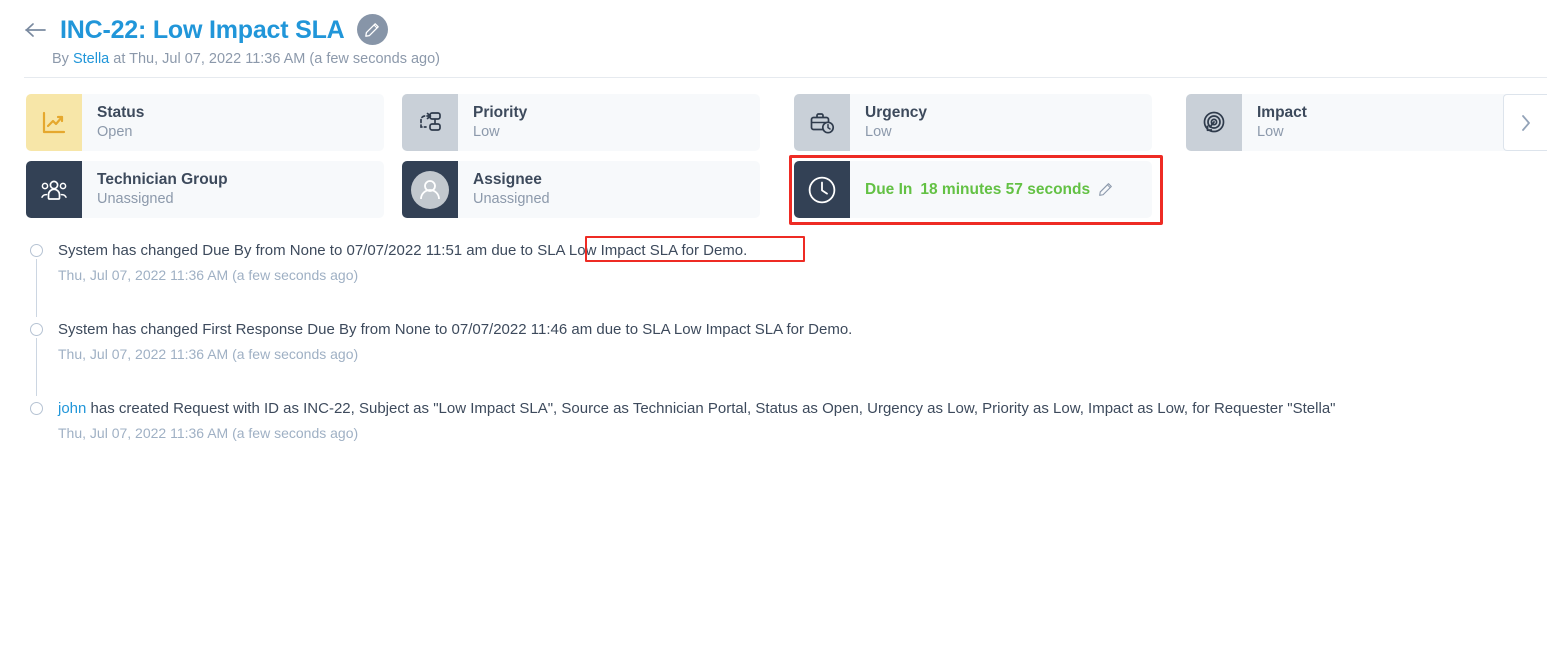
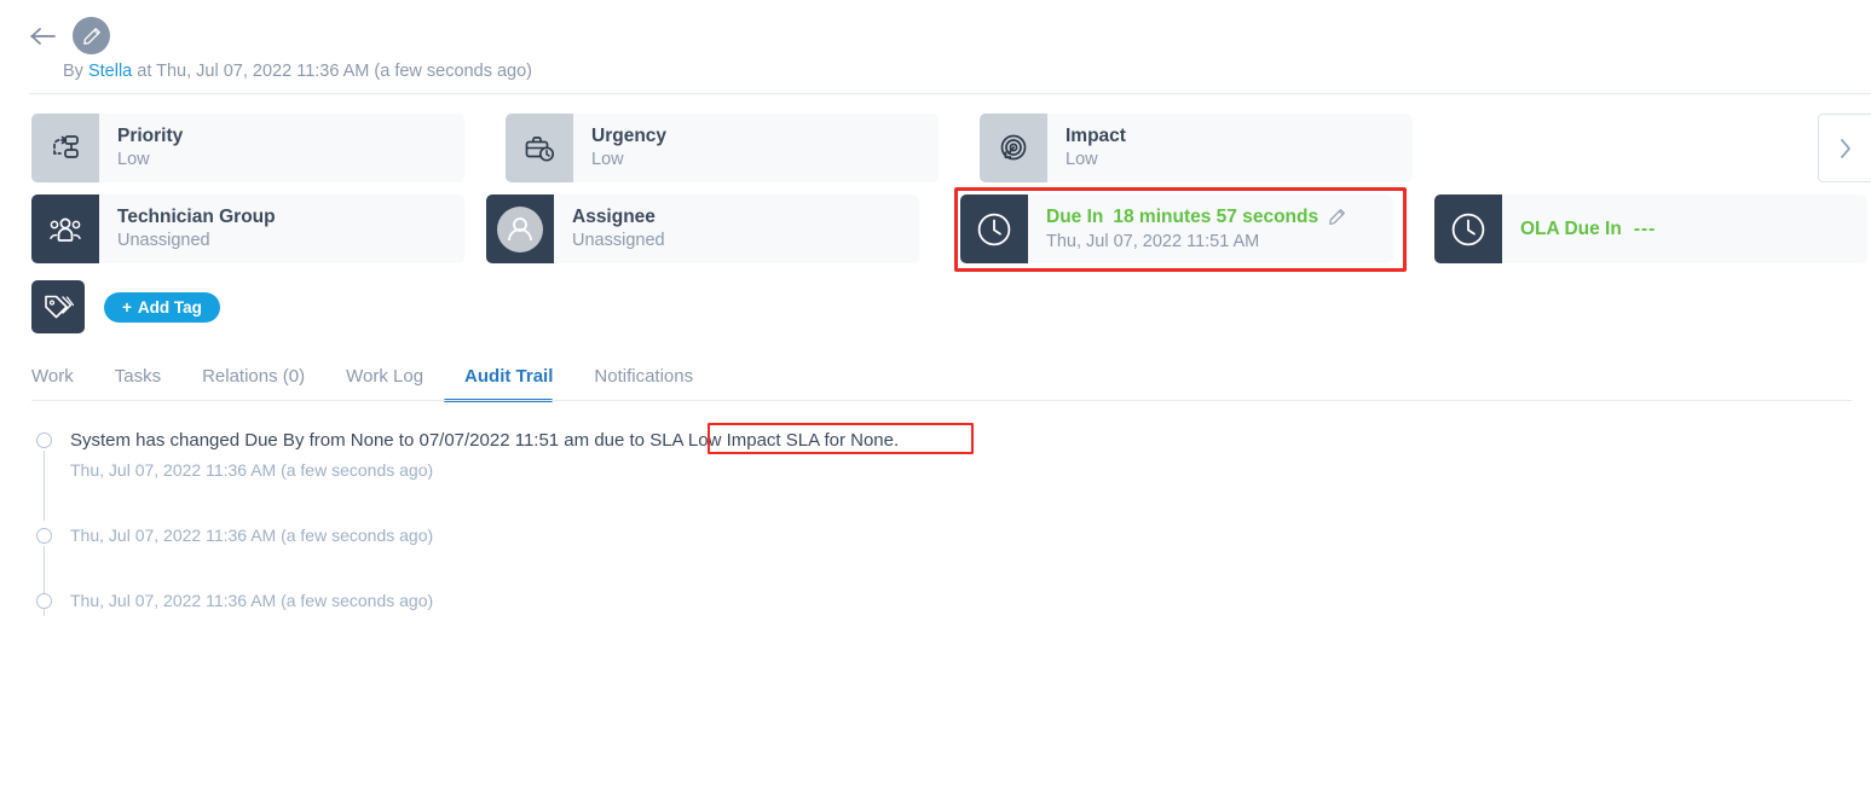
- INC-22: Low Impact SLA
  By Stella at Thu, Jul 07, 2022 11:36 AM (a few seconds ago)
- Status
- Open
  Priority
  Low
  Urgency
  Low
  Impact
  Low
  Technician Group
  Unassigned
  Assignee
  Unassigned
  Due In
  18 minutes 57 seconds
+ Thu, Jul 07, 2022 11:51 AM
+ OLA Due In
+ ---
+ +
+ Add Tag
+ Work
+ Tasks
+ Relations (0)
+ Work Log
+ Audit Trail
+ Notifications
- System has changed Due By from None to 07/07/2022 11:51 am due to SLA Low Impact SLA for Demo.
+ System has changed Due By from None to 07/07/2022 11:51 am due to SLA Low Impact SLA for None.
  Thu, Jul 07, 2022 11:36 AM (a few seconds ago)
- System has changed First Response Due By from None to 07/07/2022 11:46 am due to SLA Low Impact SLA for Demo.
  Thu, Jul 07, 2022 11:36 AM (a few seconds ago)
- john has created Request with ID as INC-22, Subject as "Low Impact SLA", Source as Technician Portal, Status as Open, Urgency as Low, Priority as Low, Impact as Low, for Requester "Stella"
  Thu, Jul 07, 2022 11:36 AM (a few seconds ago)
